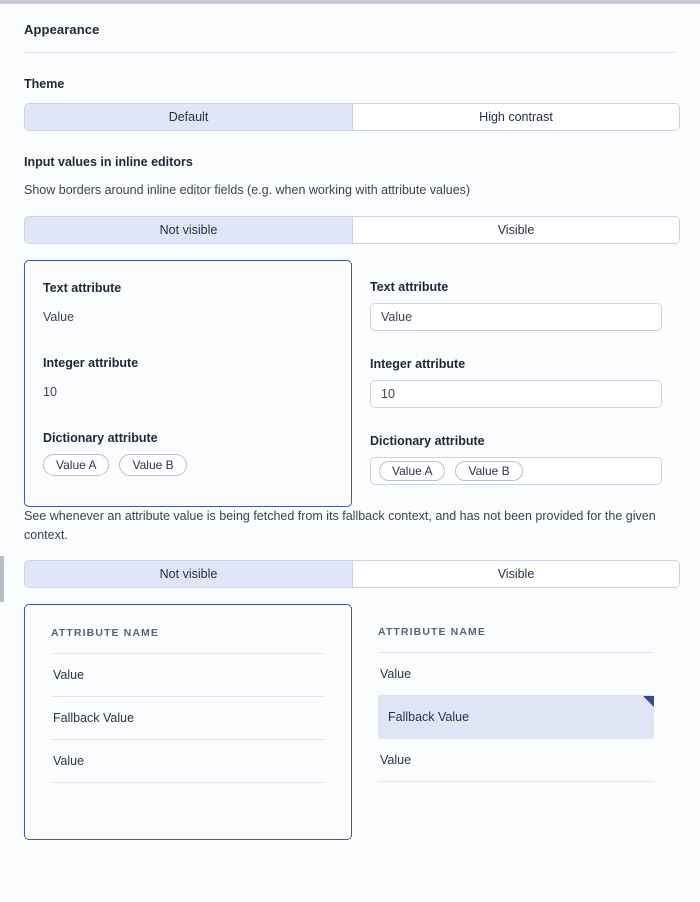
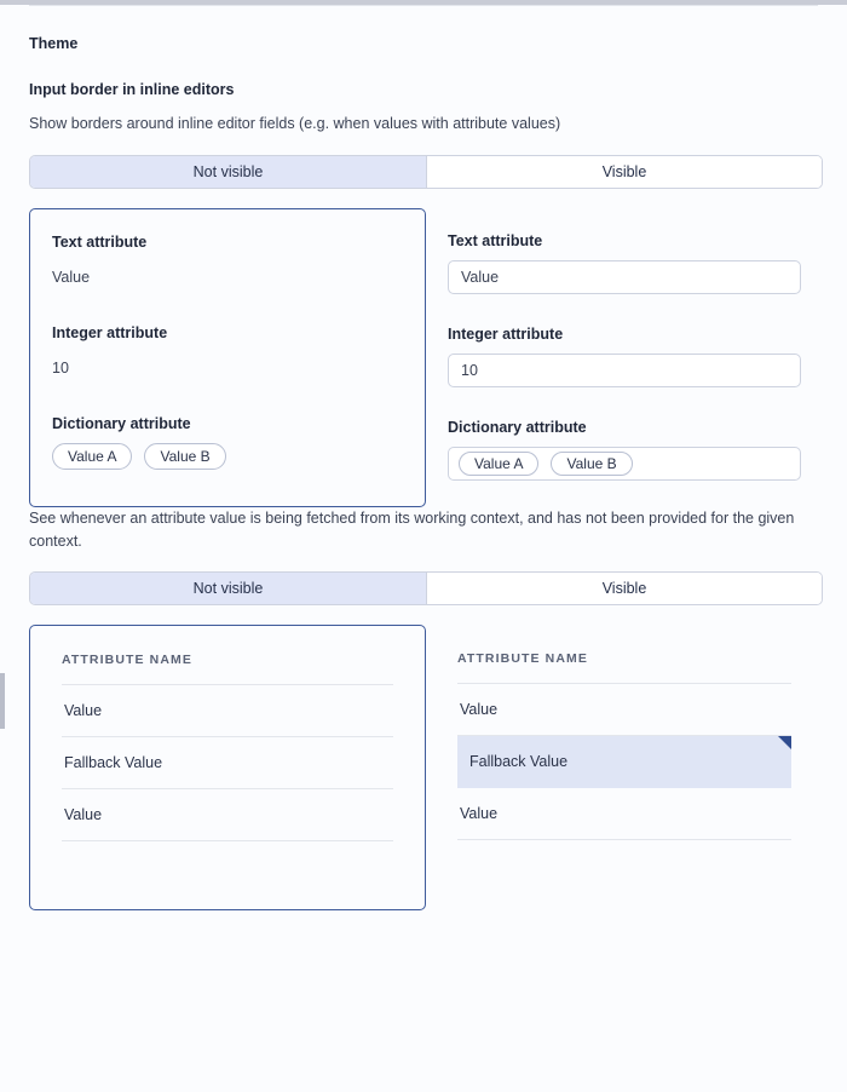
- Appearance
  Theme
- Default
- High contrast
- Input values in inline editors
+ Input border in inline editors
- Show borders around inline editor fields (e.g. when working with attribute values)
+ Show borders around inline editor fields (e.g. when values with attribute values)
  Not visible
  Visible
  Text attribute
  Value
  Integer attribute
  10
  Dictionary attribute
  Value A
  Value B
  Text attribute
  Value
  Integer attribute
  10
  Dictionary attribute
  Value A
  Value B
- See whenever an attribute value is being fetched from its fallback context, and has not been provided for the given context.
+ See whenever an attribute value is being fetched from its working context, and has not been provided for the given context.
  Not visible
  Visible
  ATTRIBUTE NAME
  Value
  Fallback Value
  Value
  ATTRIBUTE NAME
  Value
  Fallback Value
  Value
